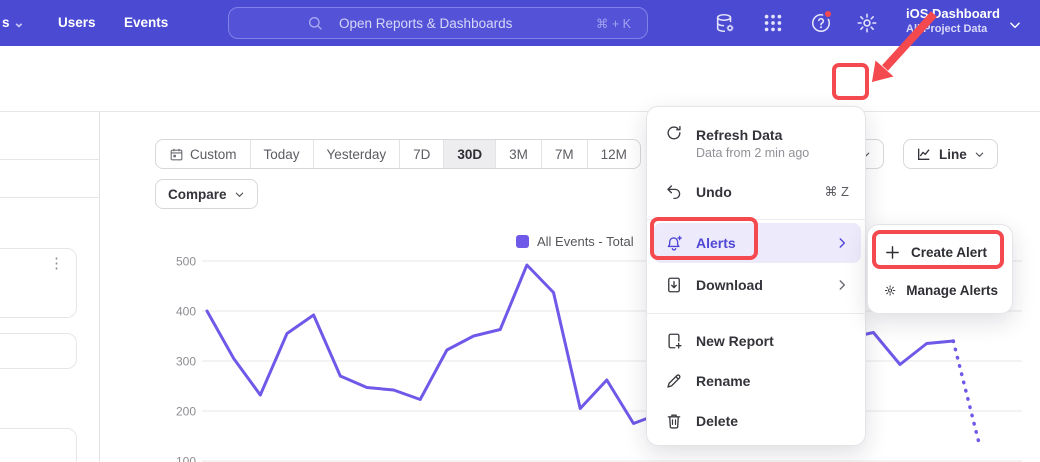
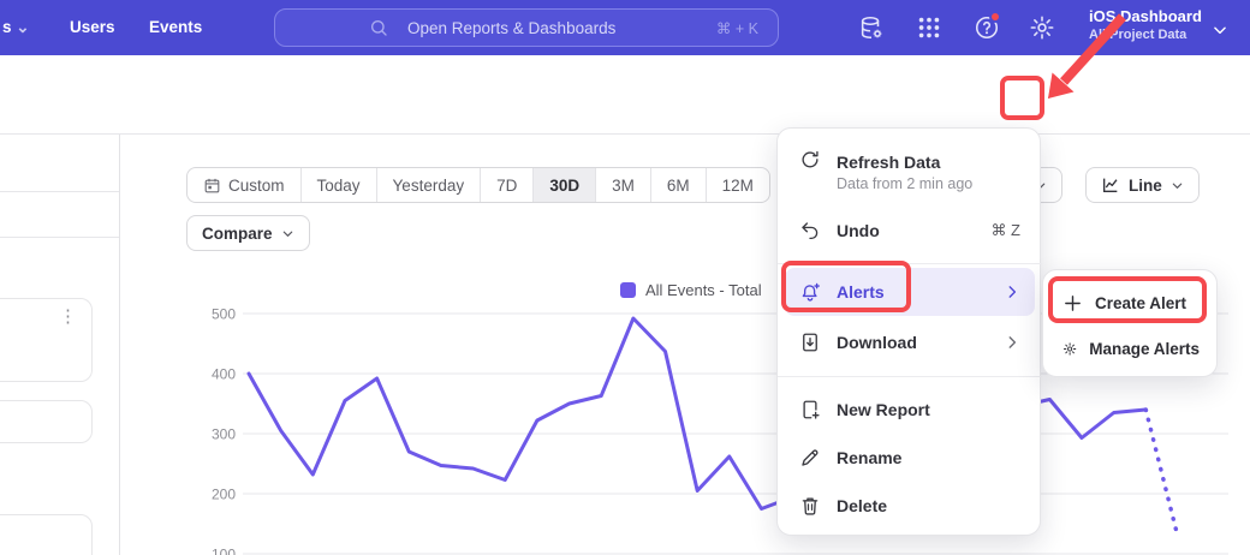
  s ⌄
  Users
  Events
  Open Reports & Dashboards
  ⌘ + K
  iOS Dashboard
  A Project Data
  ⋮
  Custom
  Today
  Yesterday
  7D
  30D
  3M
- 7M
+ 6M
  12M
  Compare
  Line
  All Events - Total
  500
  400
  300
  200
  Refresh Data
  Data from 2 min ago
  Undo
  ⌘ Z
  Alerts
  Download
  New Report
  Rename
  Delete
  Create Alert
  Manage Alerts
